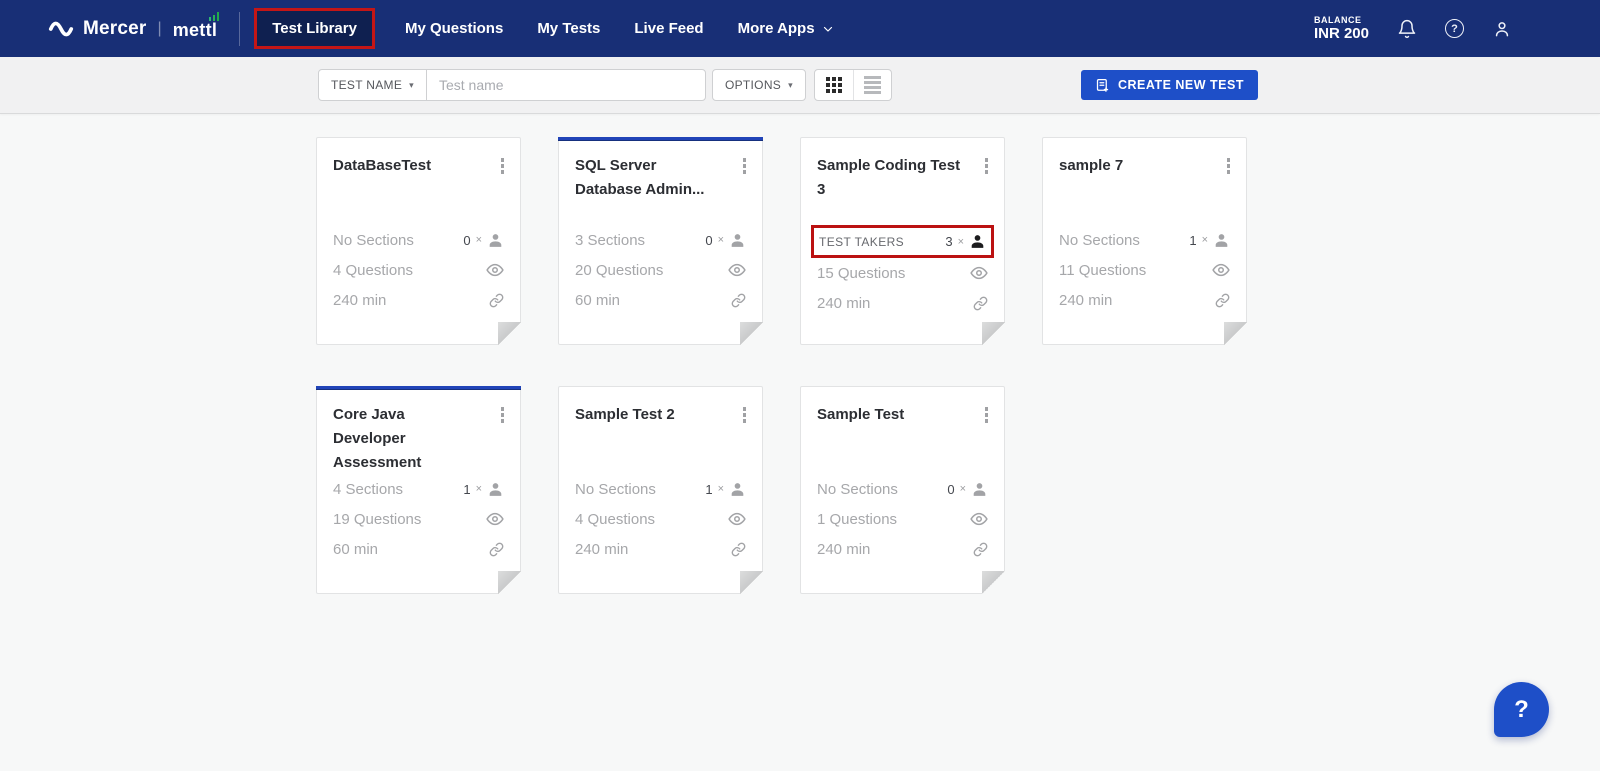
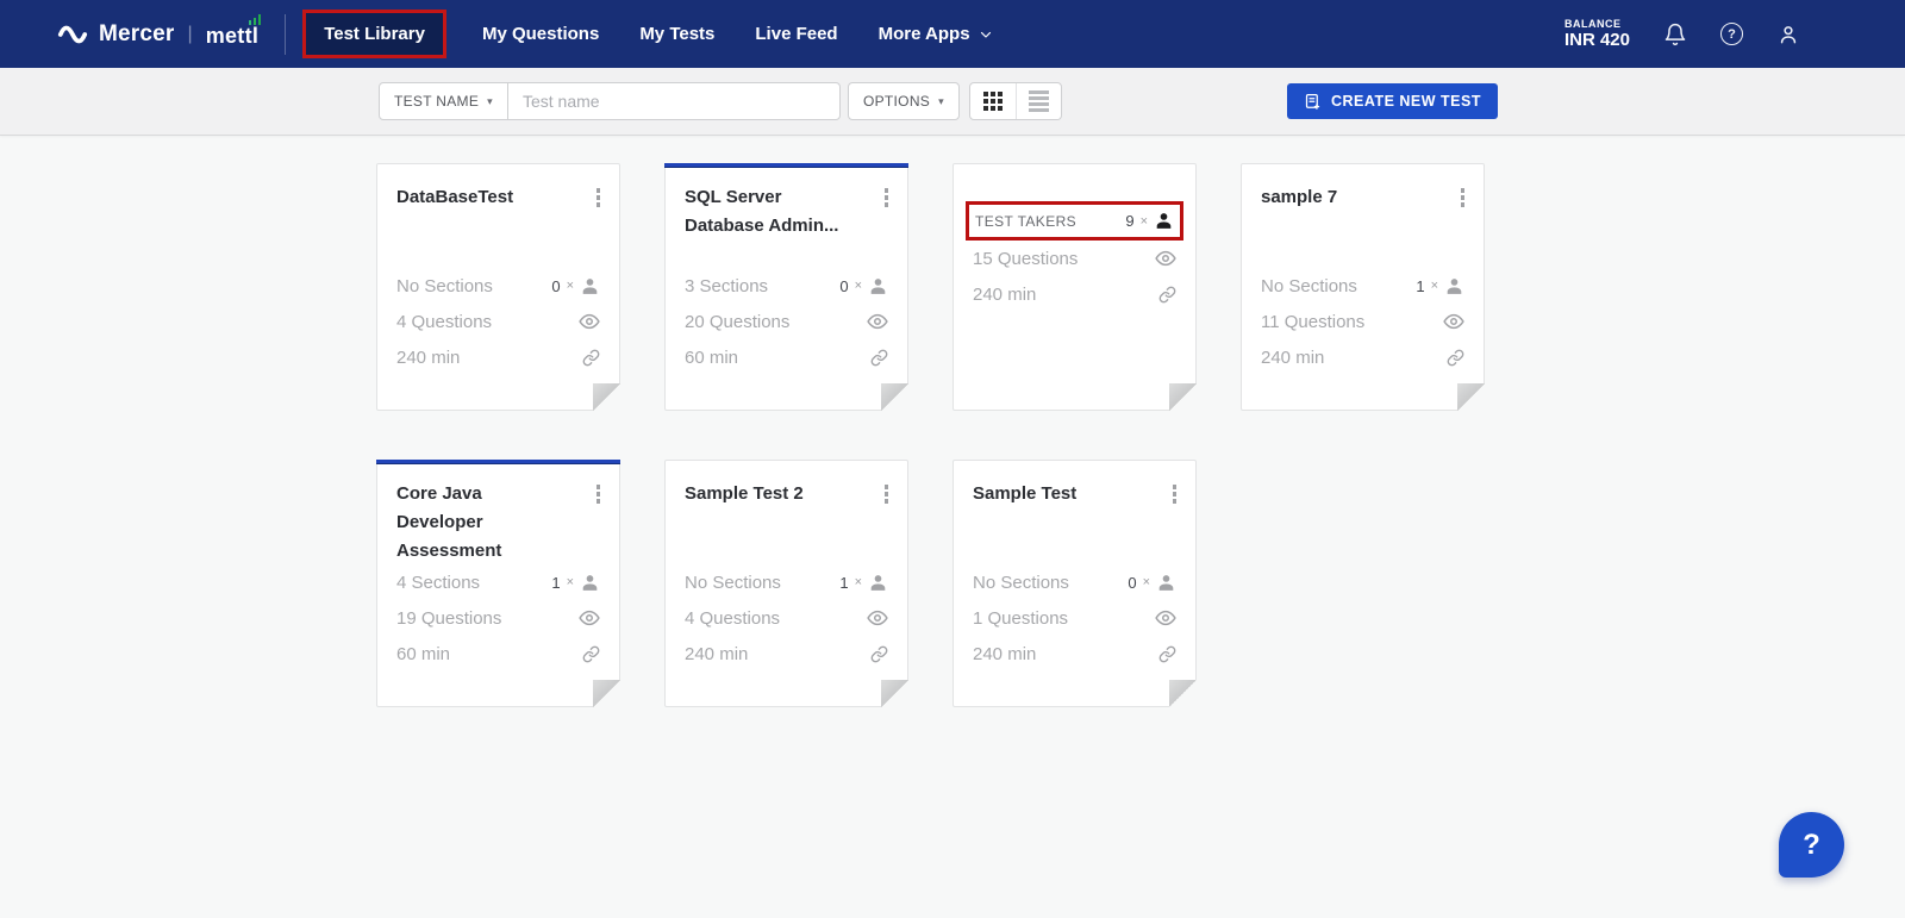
  Mercer
  |
  mettl
  Test Library
  My Questions
  My Tests
  Live Feed
  More Apps
  BALANCE
- INR 200
+ INR 420
  ?
  TEST NAME
  ▾
  Test name
  OPTIONS
  ▾
  CREATE NEW TEST
  DataBaseTest
  No Sections
  0
  ×
  4 Questions
  240 min
  SQL Server Database Admin...
  3 Sections
  0
  ×
  20 Questions
  60 min
- Sample Coding Test 3
  TEST TAKERS
- 3
+ 9
  ×
  15 Questions
  240 min
  sample 7
  No Sections
  1
  ×
  11 Questions
  240 min
  Core Java Developer Assessment
  4 Sections
  1
  ×
  19 Questions
  60 min
  Sample Test 2
  No Sections
  1
  ×
  4 Questions
  240 min
  Sample Test
  No Sections
  0
  ×
  1 Questions
  240 min
  ?
